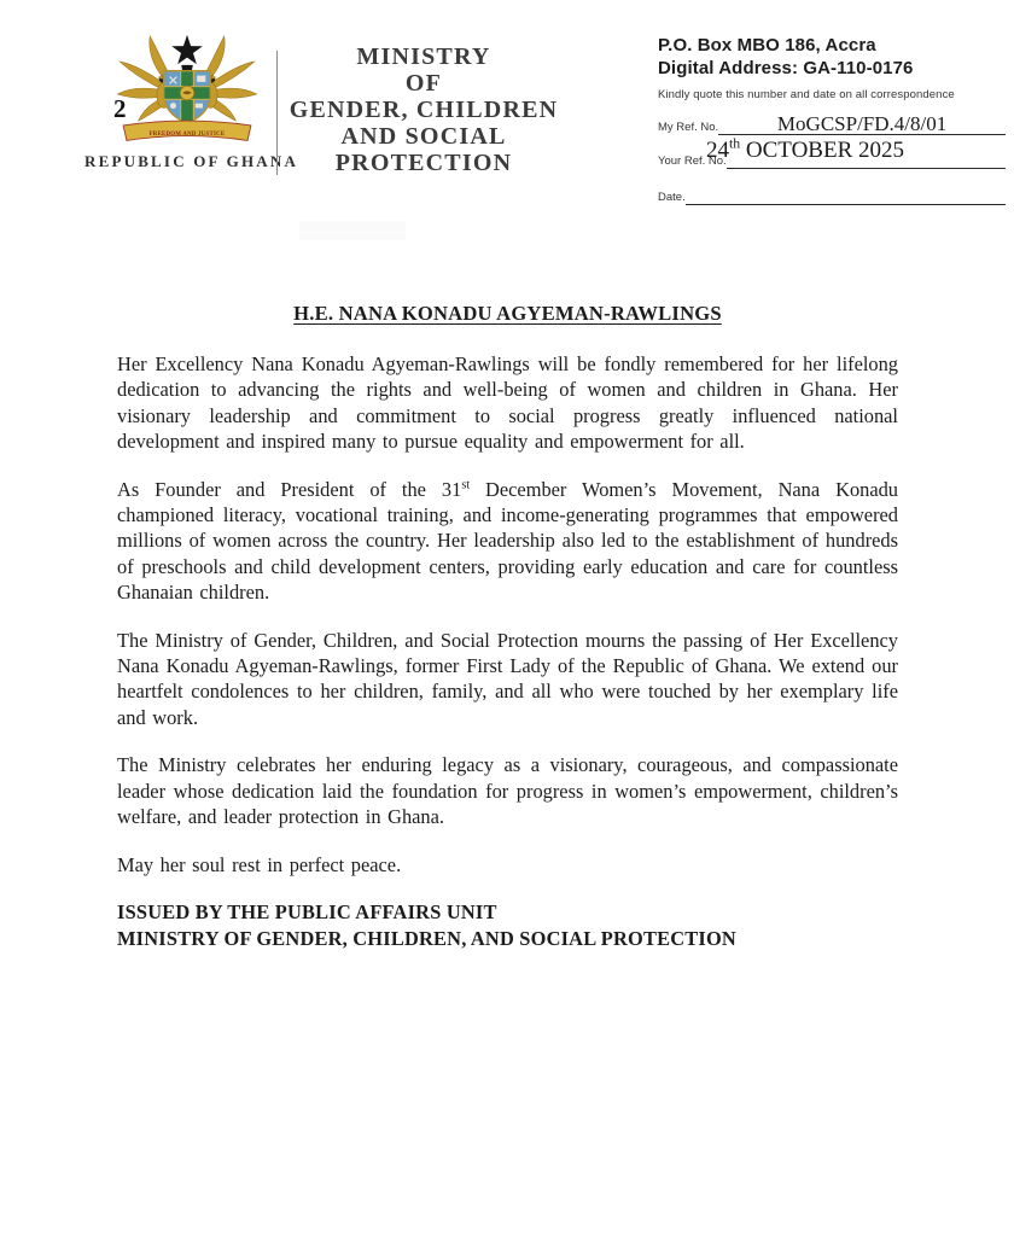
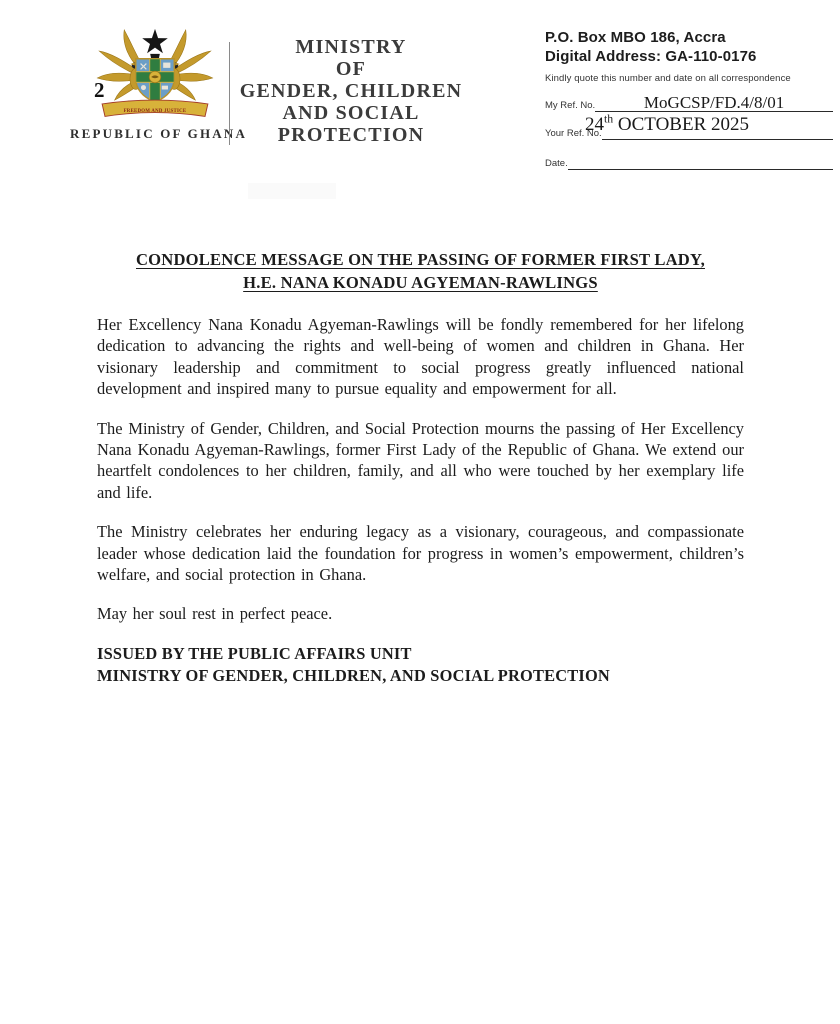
  2
  REPUBLIC OF GHAN
  MINISTRY
  OF
  GENDER, CHILDREN
  AND SOCIAL
  PROTECTION
  P.O. Box MBO 186, Accra
  Digital Address: GA-110-0176
  Kindly quote this number and date on all correspondence
  My Ref. No.
  MoGCSP/FD.4/8/01
  Your Ref. No.
  Date.
  24th OCTOBER 2025
+ CONDOLENCE MESSAGE ON THE PASSING OF FORMER FIRST LADY,
  H.E. NANA KONADU AGYEMAN-RAWLINGS
  Her Excellency Nana Konadu Agyeman-Rawlings will be fondly remembered for her lifelong dedication to advancing the rights and well-being of women and children in Ghana. Her visionary leadership and commitment to social progress greatly influenced national development and inspired many to pursue equality and empowerment for all.
- As Founder and President of the 31st December Women’s Movement, Nana Konadu championed literacy, vocational training, and income-generating programmes that empowered millions of women across the country. Her leadership also led to the establishment of hundreds of preschools and child development centers, providing early education and care for countless Ghanaian children.
- The Ministry of Gender, Children, and Social Protection mourns the passing of Her Excellency Nana Konadu Agyeman-Rawlings, former First Lady of the Republic of Ghana. We extend our heartfelt condolences to her children, family, and all who were touched by her exemplary life and work.
+ The Ministry of Gender, Children, and Social Protection mourns the passing of Her Excellency Nana Konadu Agyeman-Rawlings, former First Lady of the Republic of Ghana. We extend our heartfelt condolences to her children, family, and all who were touched by her exemplary life and life.
- The Ministry celebrates her enduring legacy as a visionary, courageous, and compassionate leader whose dedication laid the foundation for progress in women’s empowerment, children’s welfare, and leader protection in Ghana.
+ The Ministry celebrates her enduring legacy as a visionary, courageous, and compassionate leader whose dedication laid the foundation for progress in women’s empowerment, children’s welfare, and social protection in Ghana.
  May her soul rest in perfect peace.
  ISSUED BY THE PUBLIC AFFAIRS UNIT
  MINISTRY OF GENDER, CHILDREN, AND SOCIAL PROTECTION
